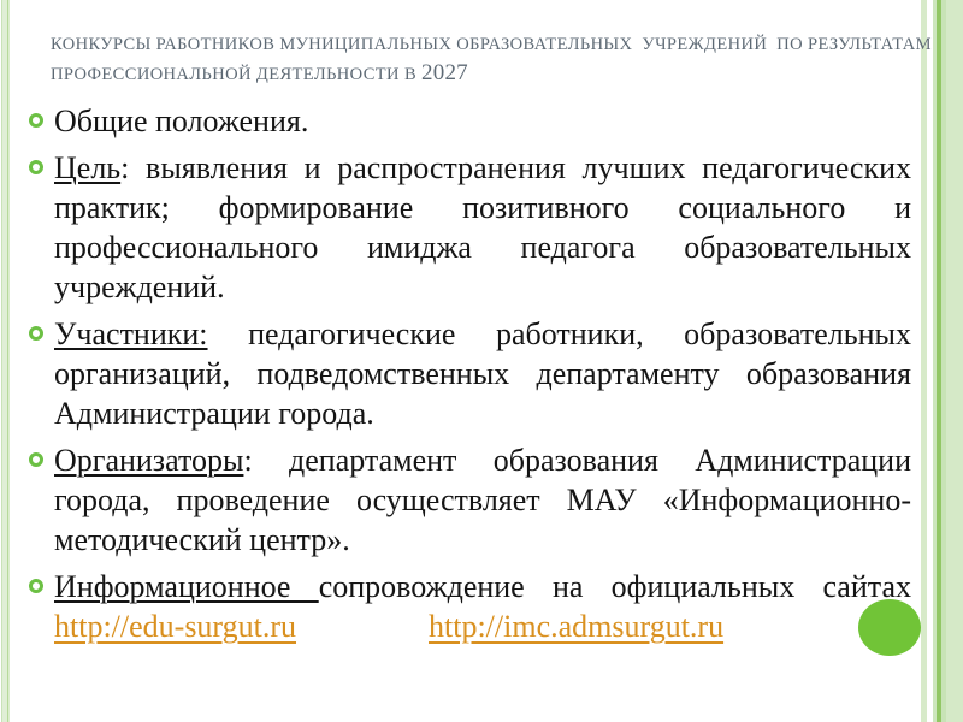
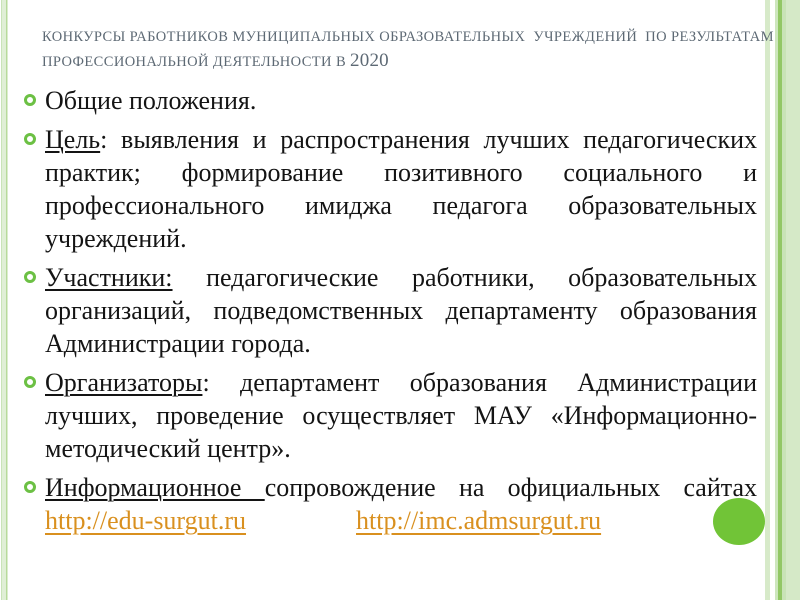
  КОНКУРСЫ РАБОТНИКОВ МУНИЦИПАЛЬНЫХ ОБРАЗОВАТЕЛЬНЫХ УЧРЕЖДЕНИЙ ПО РЕЗУЛЬТАТАМ
- ПРОФЕССИОНАЛЬНОЙ ДЕЯТЕЛЬНОСТИ В 2027
+ ПРОФЕССИОНАЛЬНОЙ ДЕЯТЕЛЬНОСТИ В 2020
  Общие положения.
  Цель: выявления и распространения лучших педагогических практик; формирование позитивного социального и профессионального имиджа педагога образовательных учреждений.
  Участники: педагогические работники, образовательных организаций, подведомственных департаменту образования Администрации города.
- Организаторы: департамент образования Администрации города, проведение осуществляет МАУ «Информационно-методический центр».
+ Организаторы: департамент образования Администрации лучших, проведение осуществляет МАУ «Информационно-методический центр».
  Информационное сопровождение на официальных сайтах http://edu-surgut.ru http://imc.admsurgut.ru
